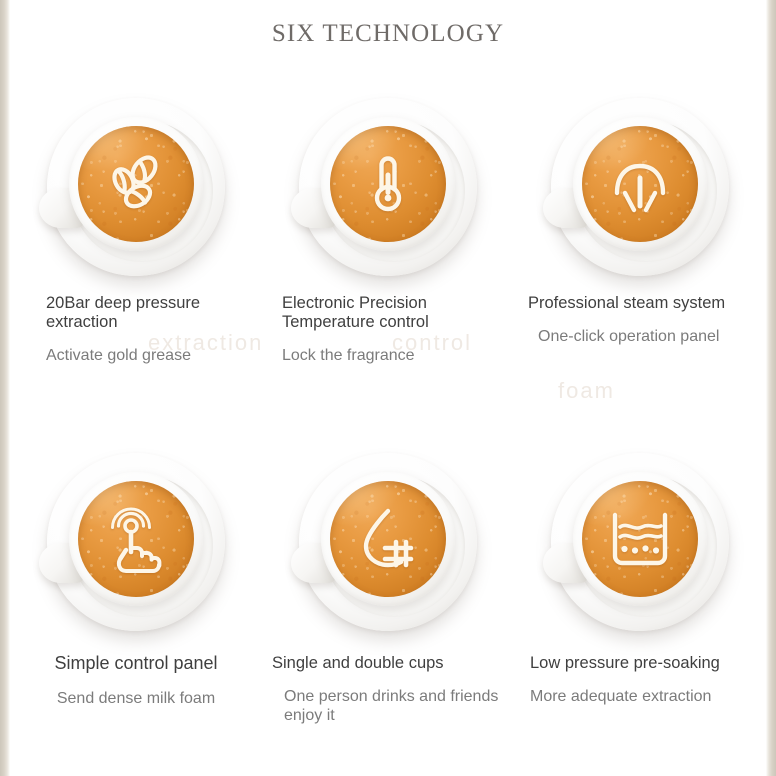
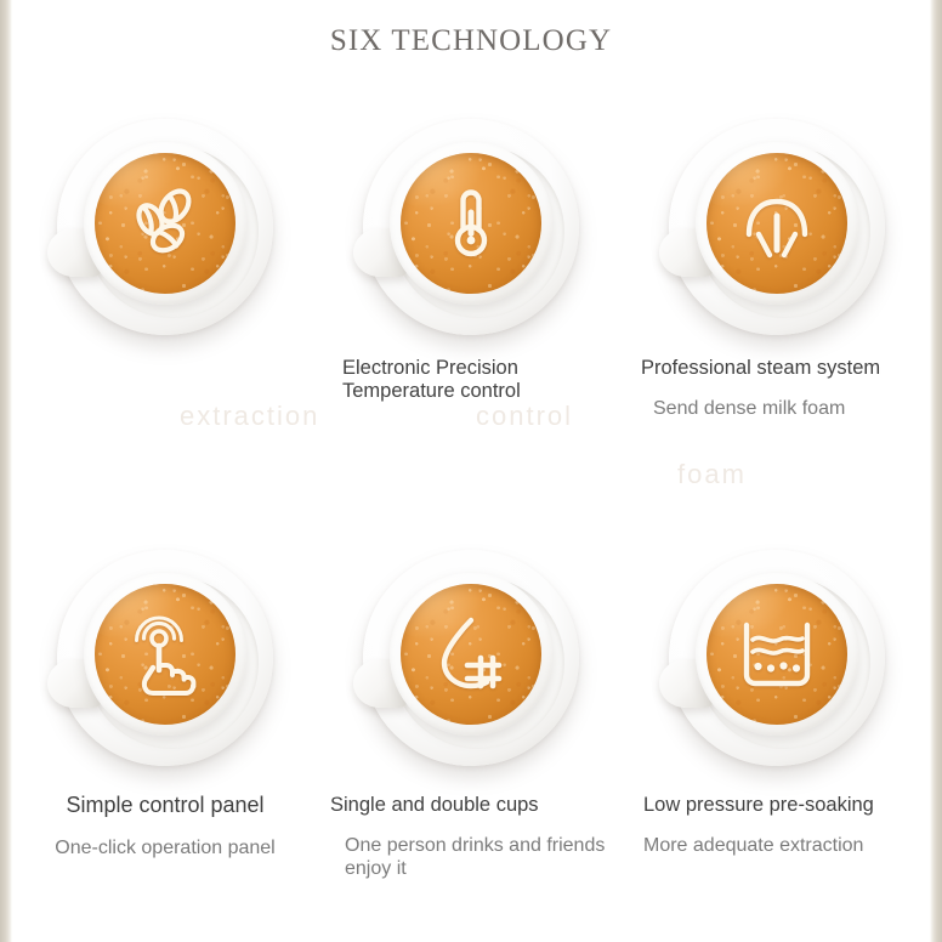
  SIX TECHNOLOGY
  extraction
  control
  foam
- 20Bar deep pressure extraction
- Activate gold grease
  Electronic Precision Temperature control
- Lock the fragrance
  Professional steam system
- One-click operation panel
+ Send dense milk foam
  Simple control panel
- Send dense milk foam
+ One-click operation panel
  Single and double cups
  One person drinks and friends enjoy it
  Low pressure pre-soaking
  More adequate extraction
